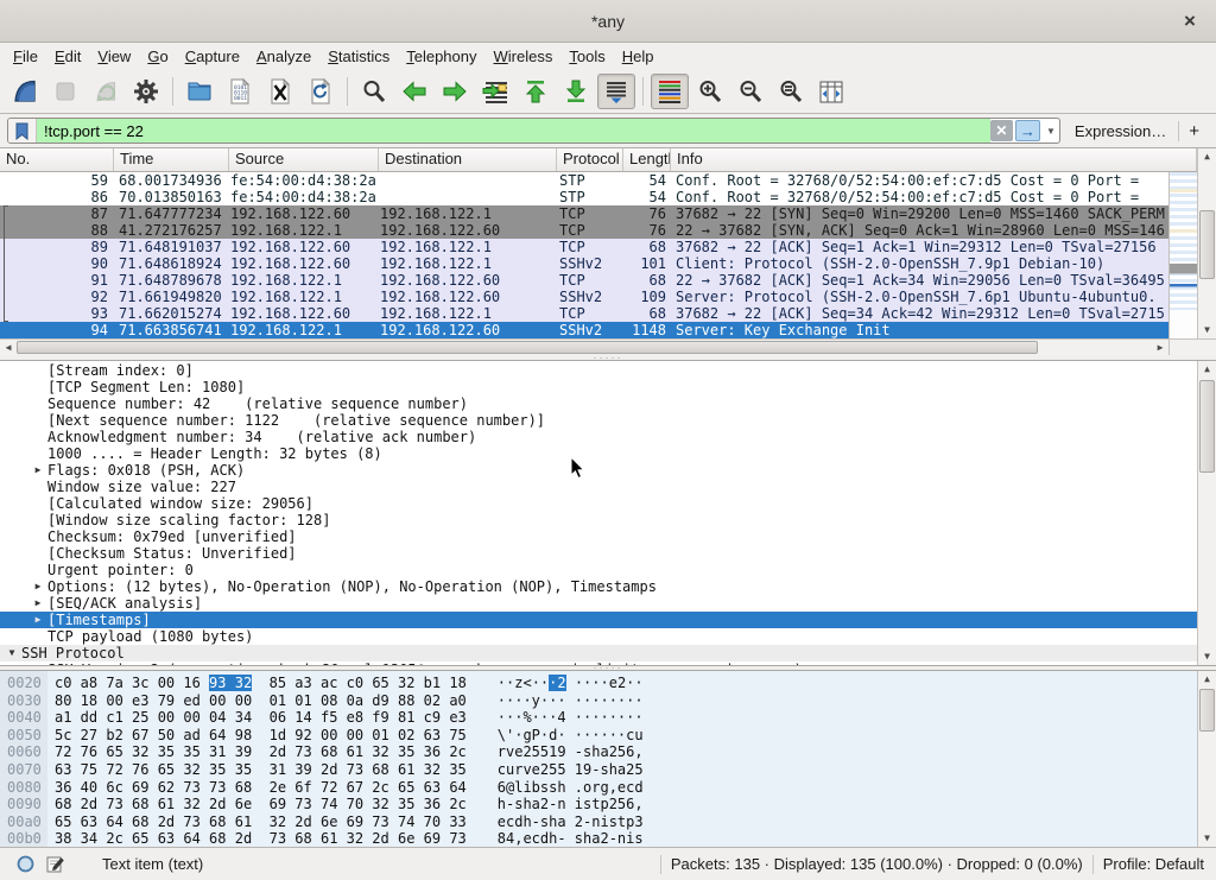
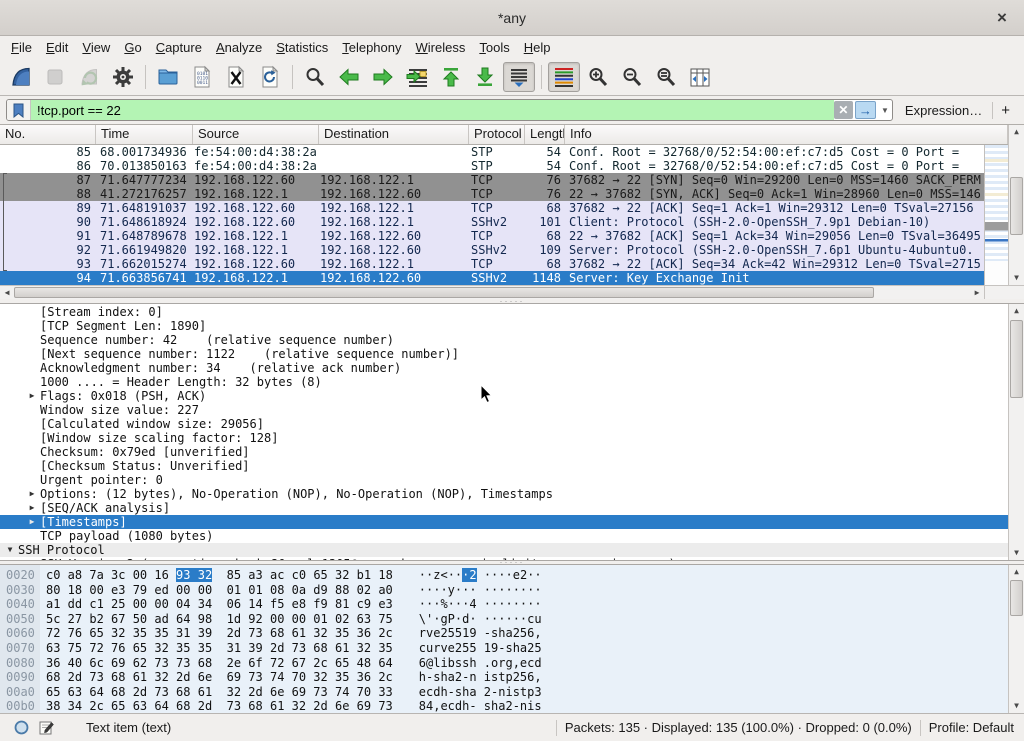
  *any
  ×
  File
  Edit
  View
  Go
  Capture
  Analyze
  Statistics
  Telephony
  Wireless
  Tools
  Help
  !tcp.port == 22
  ✕
  →
  ▼
  Expression…
  +
  No.
  Time
  Source
  Destination
  Protocol
  Lengt
  Info
- 59
+ 85
  68.001734936
  fe:54:00:d4:38:2a
  STP
  54
  Conf. Root = 32768/0/52:54:00:ef:c7:d5 Cost = 0 Port =
  86
  70.013850163
  fe:54:00:d4:38:2a
  STP
  54
  Conf. Root = 32768/0/52:54:00:ef:c7:d5 Cost = 0 Port =
  87
  71.647777234
  192.168.122.60
  192.168.122.1
  TCP
  76
  37682 → 22 [SYN] Seq=0 Win=29200 Len=0 MSS=1460 SACK_PERM
  88
  41.272176257
  192.168.122.1
  192.168.122.60
  TCP
  76
  22 → 37682 [SYN, ACK] Seq=0 Ack=1 Win=28960 Len=0 MSS=146
  89
  71.648191037
  192.168.122.60
  192.168.122.1
  TCP
  68
  37682 → 22 [ACK] Seq=1 Ack=1 Win=29312 Len=0 TSval=27156
  90
  71.648618924
  192.168.122.60
  192.168.122.1
  SSHv2
  101
  Client: Protocol (SSH-2.0-OpenSSH_7.9p1 Debian-10)
  91
  71.648789678
  192.168.122.1
  192.168.122.60
  TCP
  68
  22 → 37682 [ACK] Seq=1 Ack=34 Win=29056 Len=0 TSval=36495
  92
  71.661949820
  192.168.122.1
  192.168.122.60
  SSHv2
  109
  Server: Protocol (SSH-2.0-OpenSSH_7.6p1 Ubuntu-4ubuntu0.
  93
  71.662015274
  192.168.122.60
  192.168.122.1
  TCP
  68
  37682 → 22 [ACK] Seq=34 Ack=42 Win=29312 Len=0 TSval=2715
  94
  71.663856741
  192.168.122.1
  192.168.122.60
  SSHv2
  1148
  Server: Key Exchange Init
  ▲
  ▼
  ◀
  ▶
  ·····
  [Stream index: 0]
- [TCP Segment Len: 1080]
+ [TCP Segment Len: 1890]
  Sequence number: 42 (relative sequence number)
  [Next sequence number: 1122 (relative sequence number)]
  Acknowledgment number: 34 (relative ack number)
  1000 .... = Header Length: 32 bytes (8)
  ▶
  Flags: 0x018 (PSH, ACK)
  Window size value: 227
  [Calculated window size: 29056]
  [Window size scaling factor: 128]
  Checksum: 0x79ed [unverified]
  [Checksum Status: Unverified]
  Urgent pointer: 0
  ▶
  Options: (12 bytes), No-Operation (NOP), No-Operation (NOP), Timestamps
  ▶
  [SEQ/ACK analysis]
  ▶
  [Timestamps]
  TCP payload (1080 bytes)
  ▼
  SSH Protocol
  ▲
  ▼
  ·····
  0020
  c0 a8 7a 3c 00 16 93 32 85 a3 ac c0 65 32 b1 18
  ··z<···2 ····e2··
  0030
  80 18 00 e3 79 ed 00 00 01 01 08 0a d9 88 02 a0
  ····y··· ········
  0040
  a1 dd c1 25 00 00 04 34 06 14 f5 e8 f9 81 c9 e3
  ···%···4 ········
  0050
  5c 27 b2 67 50 ad 64 98 1d 92 00 00 01 02 63 75
  \'·gP·d· ······cu
  0060
  72 76 65 32 35 35 31 39 2d 73 68 61 32 35 36 2c
  rve25519 -sha256,
  0070
  63 75 72 76 65 32 35 35 31 39 2d 73 68 61 32 35
  curve255 19-sha25
  0080
- 36 40 6c 69 62 73 73 68 2e 6f 72 67 2c 65 63 64
+ 36 40 6c 69 62 73 73 68 2e 6f 72 67 2c 65 48 64
  6@libssh .org,ecd
  0090
  68 2d 73 68 61 32 2d 6e 69 73 74 70 32 35 36 2c
  h-sha2-n istp256,
  00a0
  65 63 64 68 2d 73 68 61 32 2d 6e 69 73 74 70 33
  ecdh-sha 2-nistp3
  00b0
  38 34 2c 65 63 64 68 2d 73 68 61 32 2d 6e 69 73
  84,ecdh- sha2-nis
  ▲
  ▼
  Text item (text)
  Packets: 135 · Displayed: 135 (100.0%) · Dropped: 0 (0.0%)
  Profile: Default
